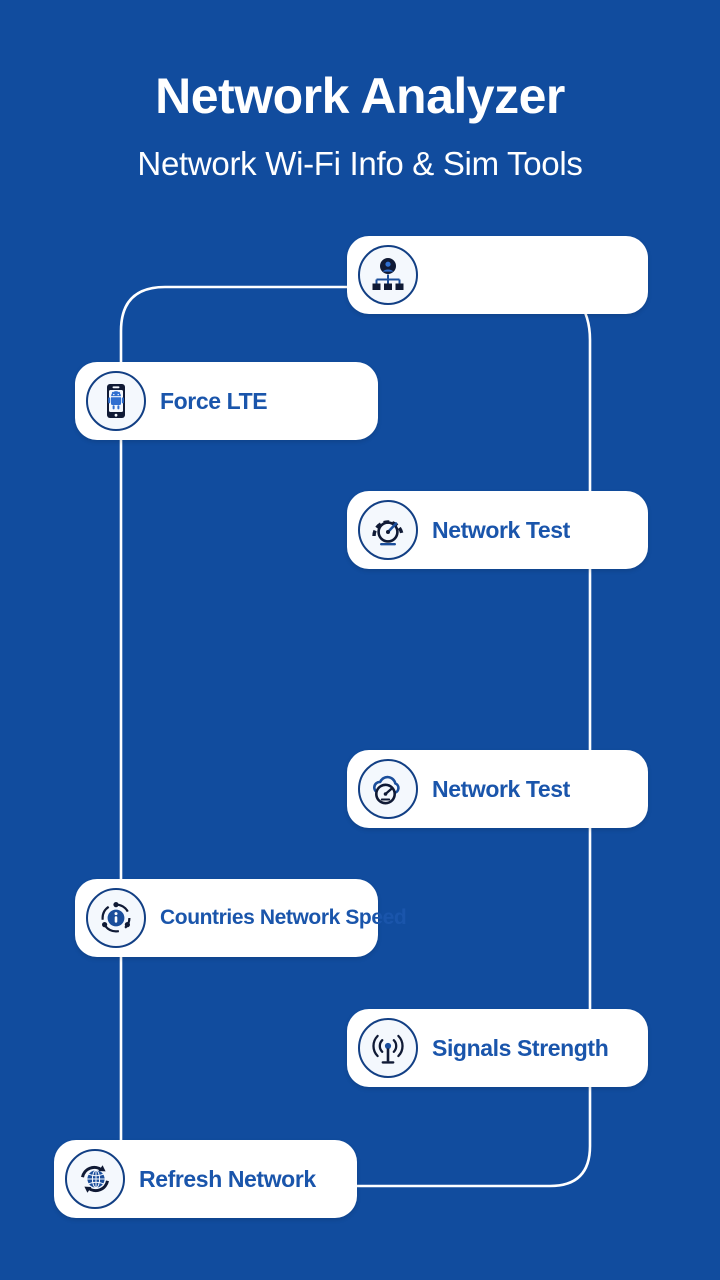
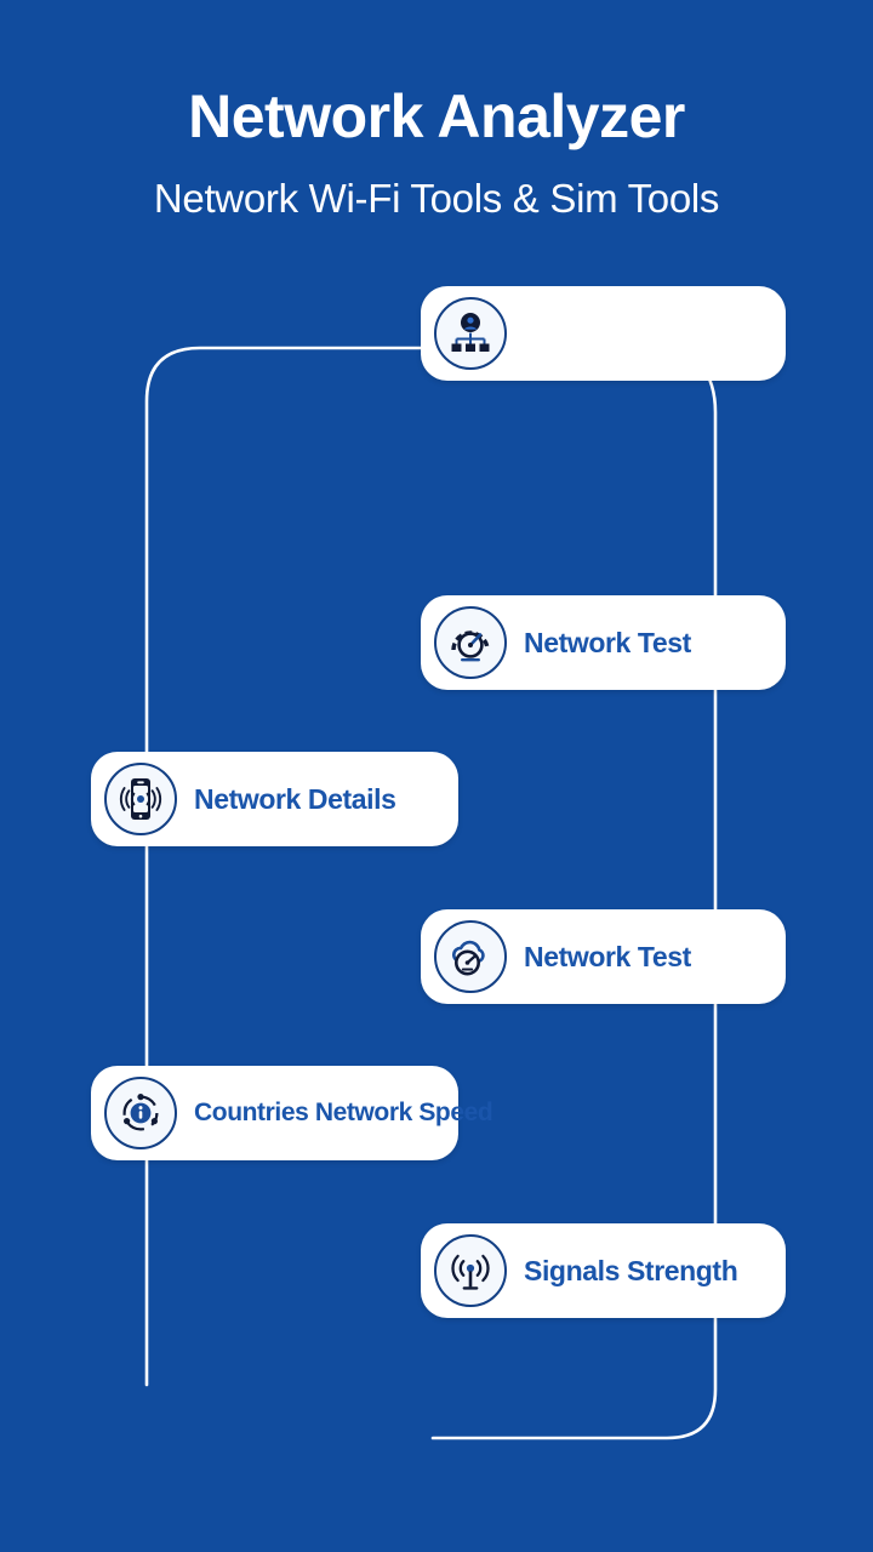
  Network Analyzer
- Network Wi-Fi Info & Sim Tools
+ Network Wi-Fi Tools & Sim Tools
- Force LTE
  Network Test
+ Network Details
  Network Test
  Countries Network Speed
  Signals Strength
- Refresh Network
